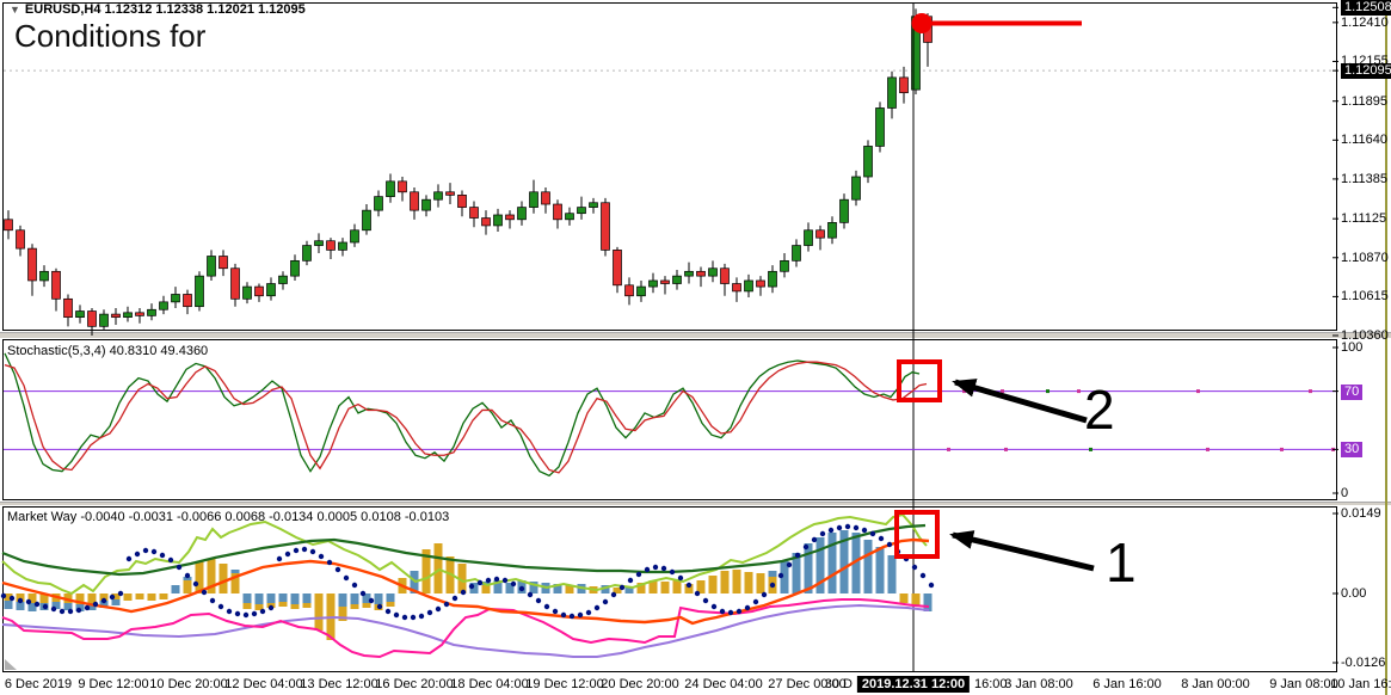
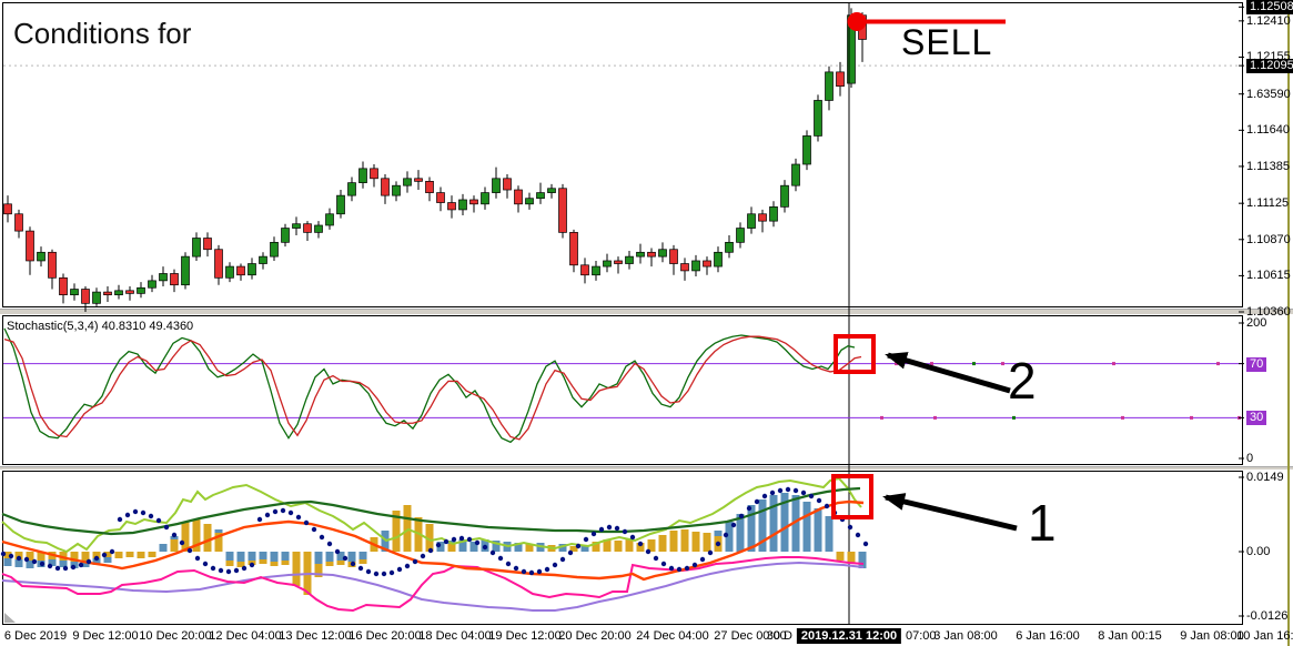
- ▼ EURUSD,H4 1.12312 1.12338 1.12021 1.12095
  Conditions for
+ SELL
  2
  1
  Stochastic(5,3,4) 40.8310 49.4360
- Market Way -0.0040 -0.0031 -0.0066 0.0068 -0.0134 0.0005 0.0108 -0.0103
  1.12508
  1.12410
  1.12155
  1.12095
- 1.11895
+ 1.63590
  1.11640
  1.11385
  1.11125
  1.10870
  1.10615
  1.10360
- 100
+ 200
  70
  30
  0
  0.0149
  0.00
  -0.0126
  6 Dec 2019
  9 Dec 12:00
  10 Dec 20:00
  12 Dec 04:00
  13 Dec 12:00
  16 Dec 20:00
  18 Dec 04:00
  19 Dec 12:00
  20 Dec 20:00
  24 Dec 04:00
  27 Dec 00:00
  3 Jan 08:00
  6 Jan 16:00
- 8 Jan 00:00
+ 8 Jan 00:15
  9 Jan 08:00
  10 Jan 16:
  30 D
- 16:00
+ 07:00
  2019.12.31 12:00
